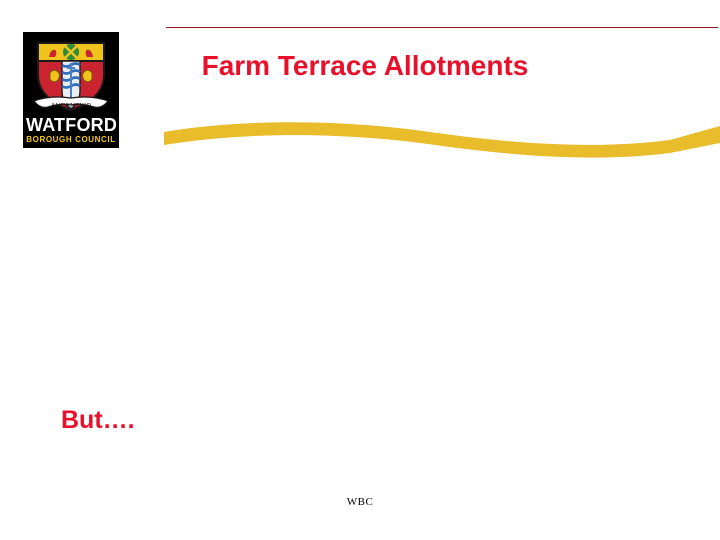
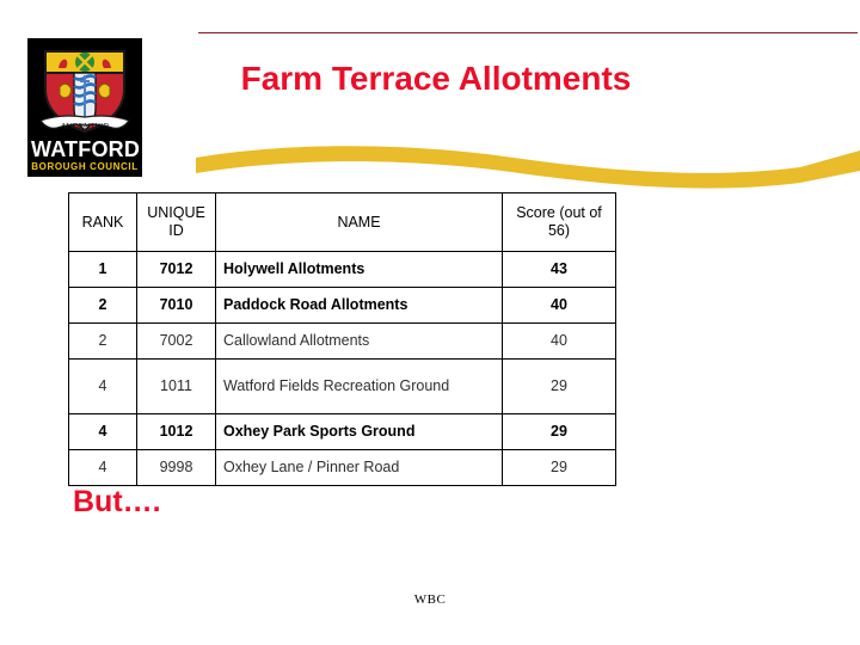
  AUDENTIOR
  WATFORD
  BOROUGH COUNCIL
  Farm Terrace Allotments
+ RANK	UNIQUE ID	NAME	Score (out of 56)
+ 1	7012	Holywell Allotments	43
+ 2	7010	Paddock Road Allotments	40
+ 2	7002	Callowland Allotments	40
+ 4	1011	Watford Fields Recreation Ground	29
+ 4	1012	Oxhey Park Sports Ground	29
+ 4	9998	Oxhey Lane / Pinner Road	29
  But….
  WBC
